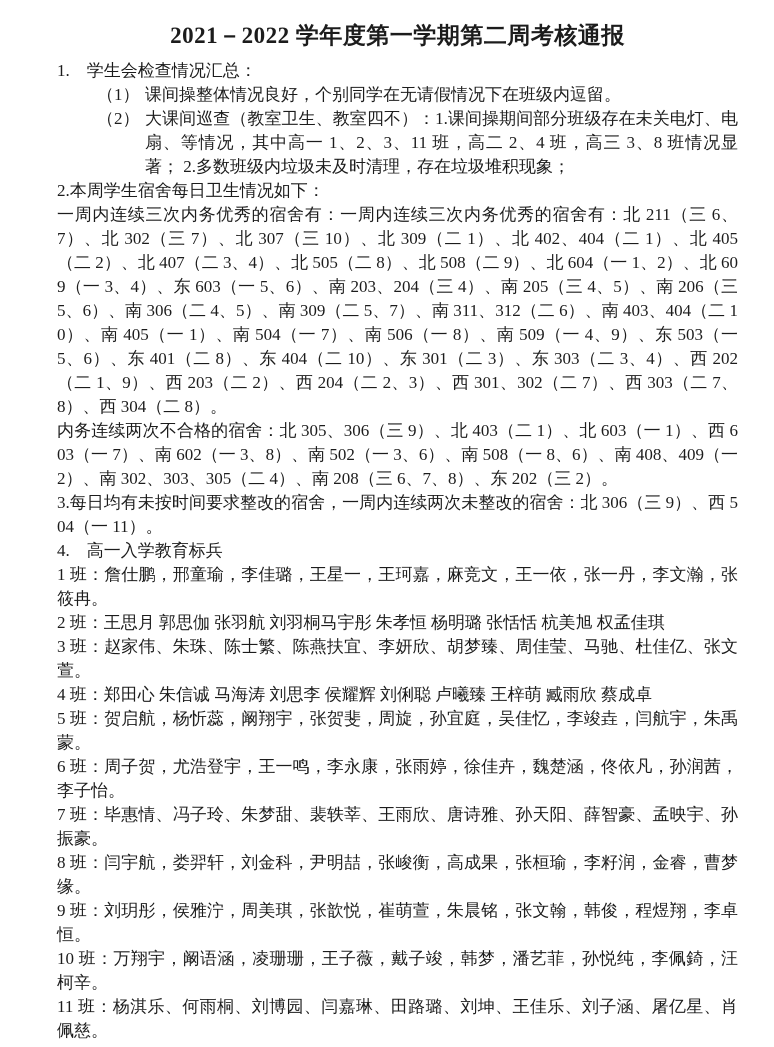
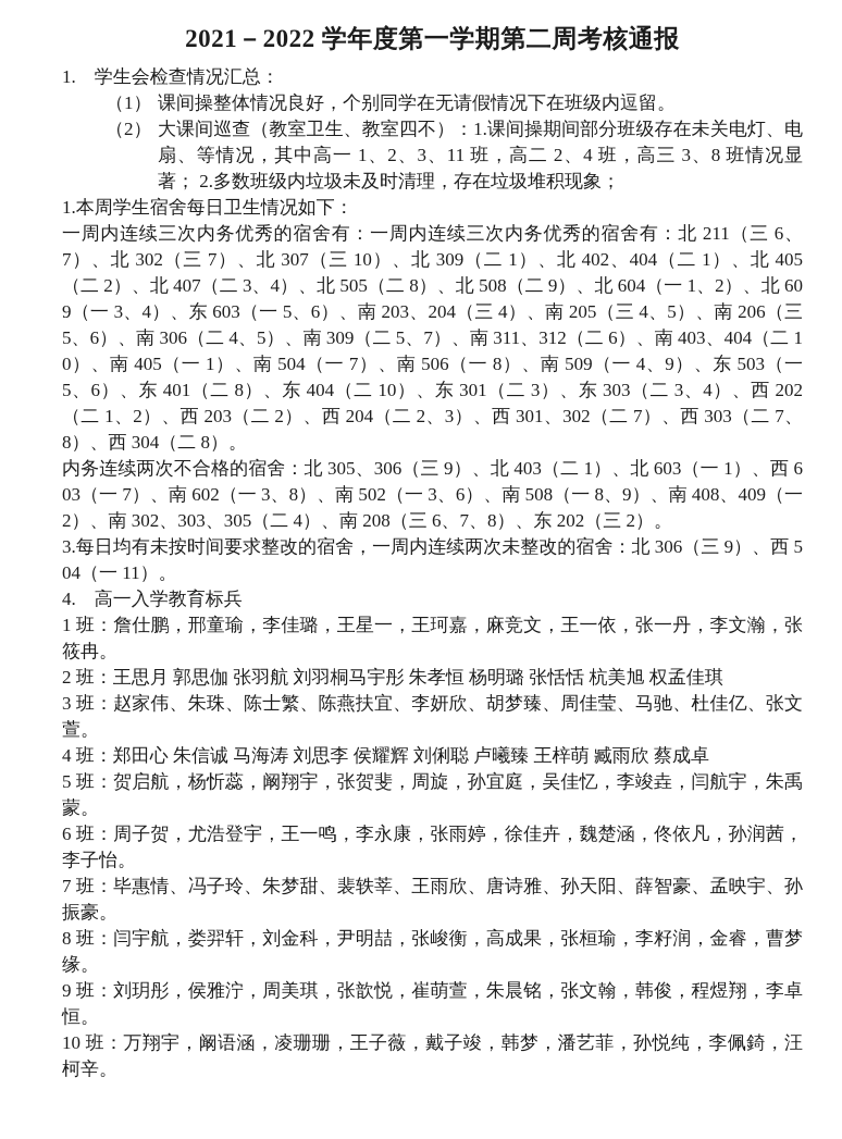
  2021－2022 学年度第一学期第二周考核通报
  1. 学生会检查情况汇总：
  （1）
  课间操整体情况良好，个别同学在无请假情况下在班级内逗留。
  （2）
  大课间巡查（教室卫生、教室四不）：1.课间操期间部分班级存在未关电灯、电扇、等情况，其中高一 1、2、3、11 班，高二 2、4 班，高三 3、8 班情况显著； 2.多数班级内垃圾未及时清理，存在垃圾堆积现象；
- 2.本周学生宿舍每日卫生情况如下：
+ 1.本周学生宿舍每日卫生情况如下：
- 一周内连续三次内务优秀的宿舍有：一周内连续三次内务优秀的宿舍有：北 211（三 6、7）、北 302（三 7）、北 307（三 10）、北 309（二 1）、北 402、404（二 1）、北 405（二 2）、北 407（二 3、4）、北 505（二 8）、北 508（二 9）、北 604（一 1、2）、北 609（一 3、4）、东 603（一 5、6）、南 203、204（三 4）、南 205（三 4、5）、南 206（三 5、6）、南 306（二 4、5）、南 309（二 5、7）、南 311、312（二 6）、南 403、404（二 10）、南 405（一 1）、南 504（一 7）、南 506（一 8）、南 509（一 4、9）、东 503（一 5、6）、东 401（二 8）、东 404（二 10）、东 301（二 3）、东 303（二 3、4）、西 202（二 1、9）、西 203（二 2）、西 204（二 2、3）、西 301、302（二 7）、西 303（二 7、8）、西 304（二 8）。
+ 一周内连续三次内务优秀的宿舍有：一周内连续三次内务优秀的宿舍有：北 211（三 6、7）、北 302（三 7）、北 307（三 10）、北 309（二 1）、北 402、404（二 1）、北 405（二 2）、北 407（二 3、4）、北 505（二 8）、北 508（二 9）、北 604（一 1、2）、北 609（一 3、4）、东 603（一 5、6）、南 203、204（三 4）、南 205（三 4、5）、南 206（三 5、6）、南 306（二 4、5）、南 309（二 5、7）、南 311、312（二 6）、南 403、404（二 10）、南 405（一 1）、南 504（一 7）、南 506（一 8）、南 509（一 4、9）、东 503（一 5、6）、东 401（二 8）、东 404（二 10）、东 301（二 3）、东 303（二 3、4）、西 202（二 1、2）、西 203（二 2）、西 204（二 2、3）、西 301、302（二 7）、西 303（二 7、8）、西 304（二 8）。
- 内务连续两次不合格的宿舍：北 305、306（三 9）、北 403（二 1）、北 603（一 1）、西 603（一 7）、南 602（一 3、8）、南 502（一 3、6）、南 508（一 8、6）、南 408、409（一 2）、南 302、303、305（二 4）、南 208（三 6、7、8）、东 202（三 2）。
+ 内务连续两次不合格的宿舍：北 305、306（三 9）、北 403（二 1）、北 603（一 1）、西 603（一 7）、南 602（一 3、8）、南 502（一 3、6）、南 508（一 8、9）、南 408、409（一 2）、南 302、303、305（二 4）、南 208（三 6、7、8）、东 202（三 2）。
  3.每日均有未按时间要求整改的宿舍，一周内连续两次未整改的宿舍：北 306（三 9）、西 504（一 11）。
  4. 高一入学教育标兵
  1 班：詹仕鹏，邢童瑜，李佳璐，王星一，王珂嘉，麻竞文，王一依，张一丹，李文瀚，张筱冉。
  2 班：王思月 郭思伽 张羽航 刘羽桐马宇彤 朱孝恒 杨明璐 张恬恬 杭美旭 权孟佳琪
  3 班：赵家伟、朱珠、陈士繁、陈燕扶宜、李妍欣、胡梦臻、周佳莹、马驰、杜佳亿、张文萱。
  4 班：郑田心 朱信诚 马海涛 刘思李 侯耀辉 刘俐聪 卢曦臻 王梓萌 臧雨欣 蔡成卓
  5 班：贺启航，杨忻蕊，阚翔宇，张贺斐，周旋，孙宜庭，吴佳忆，李竣垚，闫航宇，朱禹蒙。
  6 班：周子贺，尤浩登宇，王一鸣，李永康，张雨婷，徐佳卉，魏楚涵，佟依凡，孙润茜，李子怡。
  7 班：毕惠情、冯子玲、朱梦甜、裴轶莘、王雨欣、唐诗雅、孙天阳、薛智豪、孟映宇、孙振豪。
  8 班：闫宇航，娄羿轩，刘金科，尹明喆，张峻衡，高成果，张桓瑜，李籽润，金睿，曹梦缘。
  9 班：刘玥彤，侯雅泞，周美琪，张歆悦，崔萌萱，朱晨铭，张文翰，韩俊，程煜翔，李卓恒。
  10 班：万翔宇，阚语涵，凌珊珊，王子薇，戴子竣，韩梦，潘艺菲，孙悦纯，李佩錡，汪柯辛。
- 11 班：杨淇乐、何雨桐、刘博园、闫嘉琳、田路璐、刘坤、王佳乐、刘子涵、屠亿星、肖佩慈。
